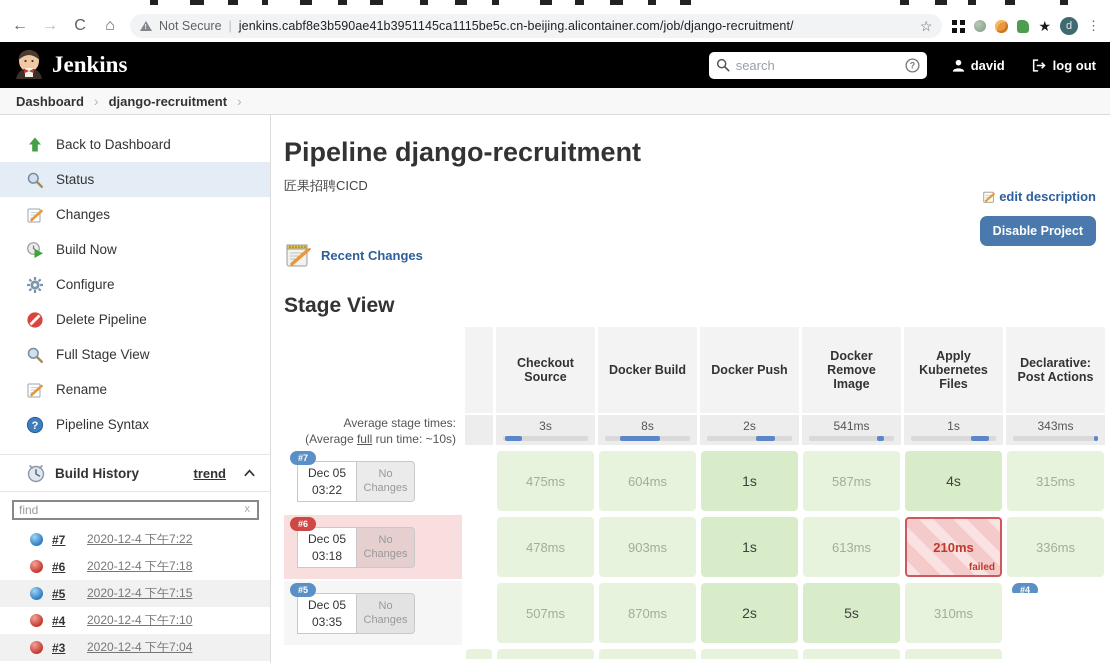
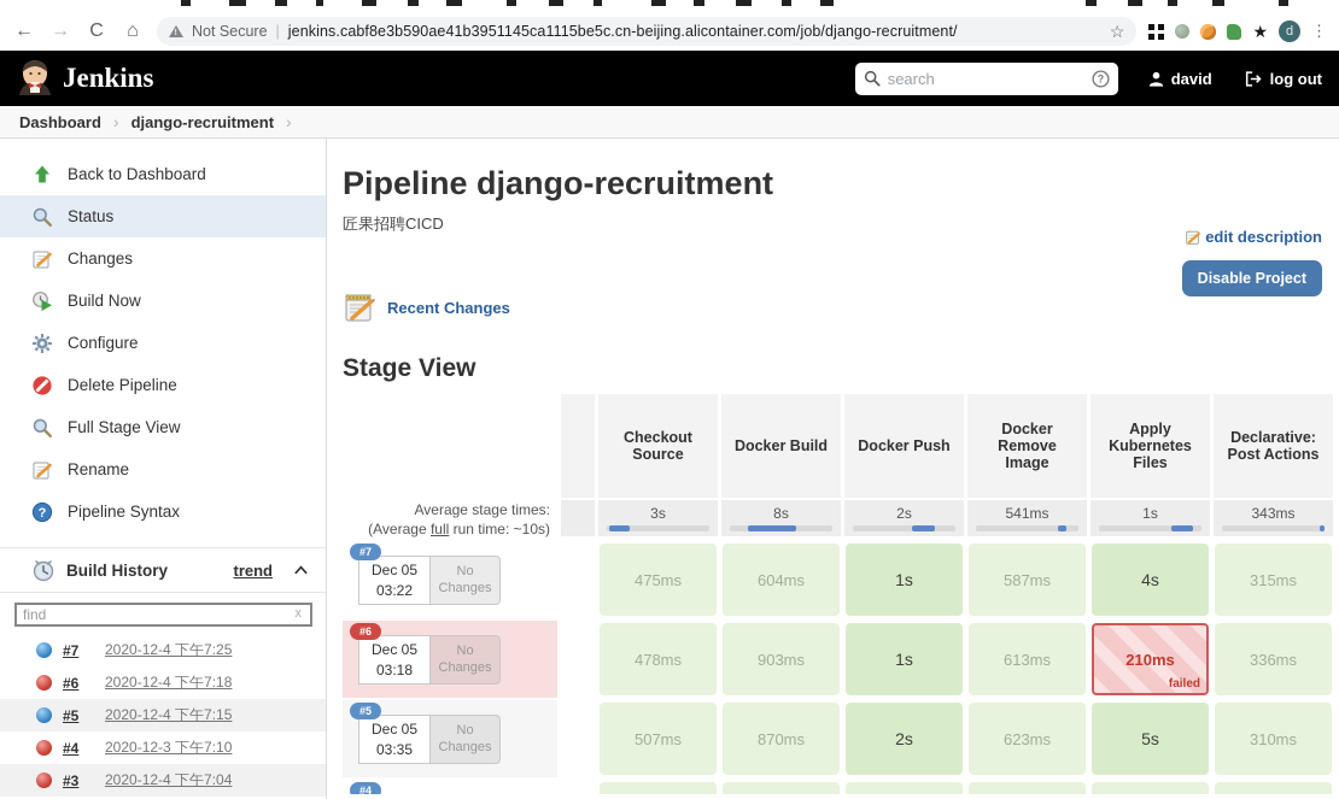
  ←
  →
  C
  ⌂
  Not Secure
  |
  jenkins.cabf8e3b590ae41b3951145ca1115be5c.cn-beijing.alicontainer.com/job/django-recruitment/
  ☆
  ★
  d
  ⋮
  Jenkins
  search
  ?
  david
  log out
  Dashboard
  ›
  django-recruitment
  ›
  Back to Dashboard
  Status
  Changes
  Build Now
  Configure
  Delete Pipeline
  Full Stage View
  Rename
  ?
  Pipeline Syntax
  Build History
  trend
  find
  x
  #7
- 2020-12-4 下午7:22
+ 2020-12-4 下午7:25
  #6
  2020-12-4 下午7:18
  #5
  2020-12-4 下午7:15
  #4
- 2020-12-4 下午7:10
+ 2020-12-3 下午7:10
  #3
  2020-12-4 下午7:04
  Pipeline django-recruitment
  匠果招聘CICD
  edit description
  Disable Project
  Recent Changes
  Stage View
  Checkout Source
  Docker Build
  Docker Push
  Docker Remove Image
  Apply Kubernetes Files
  Declarative: Post Actions
  Average stage times:
  (Average full run time: ~10s)
  3s
  8s
  2s
  541ms
  1s
  343ms
  #7
  Dec 05
  03:22
  No Changes
  475ms
  604ms
  1s
  587ms
  4s
  315ms
  #6
  Dec 05
  03:18
  No Changes
  478ms
  903ms
  1s
  613ms
  210ms
  failed
  336ms
  #5
  Dec 05
  03:35
  No Changes
  507ms
  870ms
  2s
+ 623ms
  5s
  310ms
  #4
